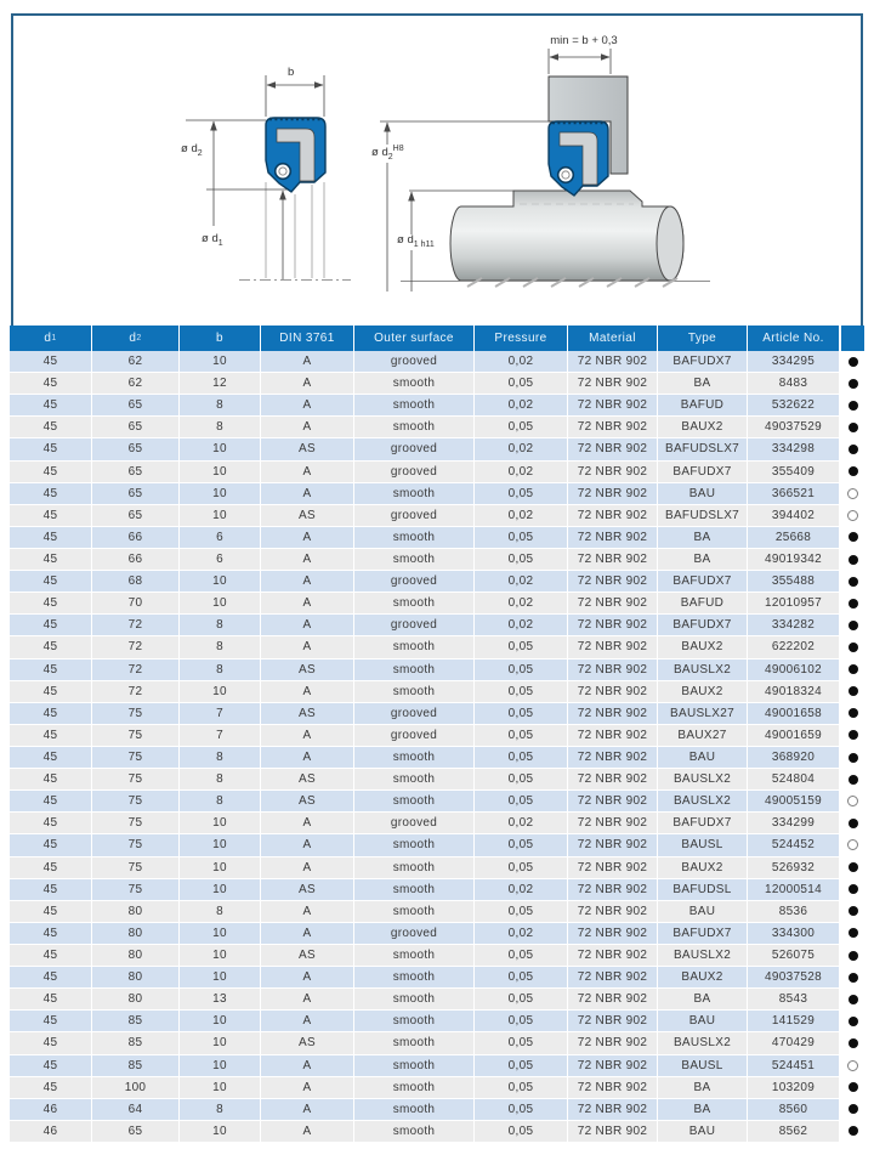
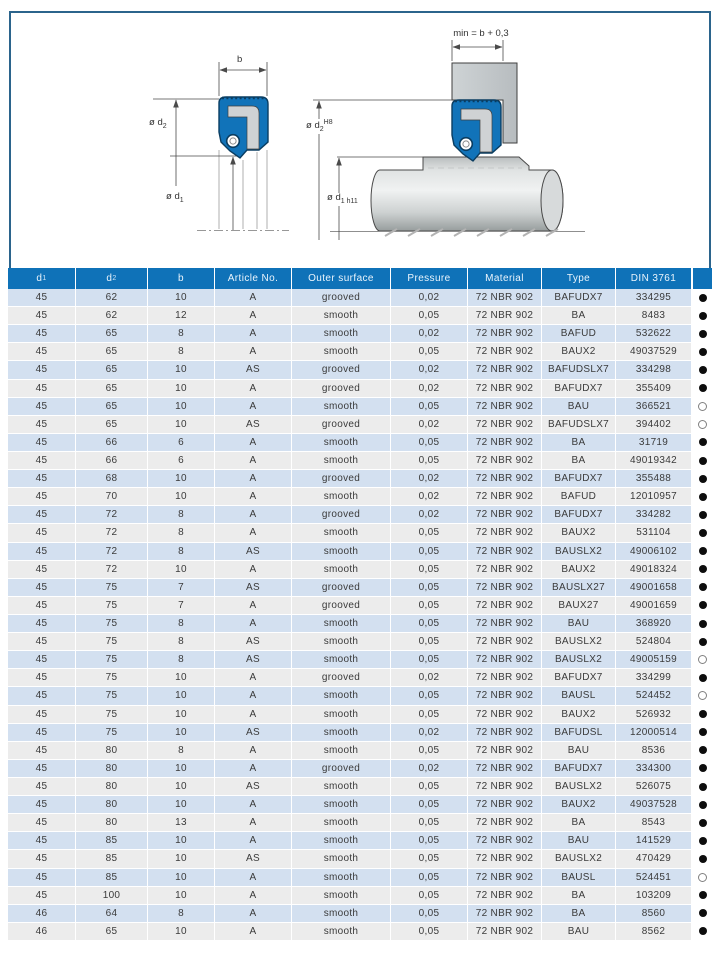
  b
  min = b + 0,3
  d
  d
  b
- DIN 3761
+ Article No.
  Outer surface
  Pressure
  Material
  Type
- Article No.
+ DIN 3761
  45
  62
  10
  A
  grooved
  0,02
  72 NBR 902
  BAFUDX7
  334295
  45
  62
  12
  A
  smooth
  0,05
  72 NBR 902
  BA
  8483
  45
  65
  8
  A
  smooth
  0,02
  72 NBR 902
  BAFUD
  532622
  45
  65
  8
  A
  smooth
  0,05
  72 NBR 902
  BAUX2
  49037529
  45
  65
  10
  AS
  grooved
  0,02
  72 NBR 902
  BAFUDSLX7
  334298
  45
  65
  10
  A
  grooved
  0,02
  72 NBR 902
  BAFUDX7
  355409
  45
  65
  10
  A
  smooth
  0,05
  72 NBR 902
  BAU
  366521
  45
  65
  10
  AS
  grooved
  0,02
  72 NBR 902
  BAFUDSLX7
  394402
  45
  66
  6
  A
  smooth
  0,05
  72 NBR 902
  BA
- 25668
+ 31719
  45
  66
  6
  A
  smooth
  0,05
  72 NBR 902
  BA
  49019342
  45
  68
  10
  A
  grooved
  0,02
  72 NBR 902
  BAFUDX7
  355488
  45
  70
  10
  A
  smooth
  0,02
  72 NBR 902
  BAFUD
  12010957
  45
  72
  8
  A
  grooved
  0,02
  72 NBR 902
  BAFUDX7
  334282
  45
  72
  8
  A
  smooth
  0,05
  72 NBR 902
  BAUX2
- 622202
+ 531104
  45
  72
  8
  AS
  smooth
  0,05
  72 NBR 902
  BAUSLX2
  49006102
  45
  72
  10
  A
  smooth
  0,05
  72 NBR 902
  BAUX2
  49018324
  45
  75
  7
  AS
  grooved
  0,05
  72 NBR 902
  BAUSLX27
  49001658
  45
  75
  7
  A
  grooved
  0,05
  72 NBR 902
  BAUX27
  49001659
  45
  75
  8
  A
  smooth
  0,05
  72 NBR 902
  BAU
  368920
  45
  75
  8
  AS
  smooth
  0,05
  72 NBR 902
  BAUSLX2
  524804
  45
  75
  8
  AS
  smooth
  0,05
  72 NBR 902
  BAUSLX2
  49005159
  45
  75
  10
  A
  grooved
  0,02
  72 NBR 902
  BAFUDX7
  334299
  45
  75
  10
  A
  smooth
  0,05
  72 NBR 902
  BAUSL
  524452
  45
  75
  10
  A
  smooth
  0,05
  72 NBR 902
  BAUX2
  526932
  45
  75
  10
  AS
  smooth
  0,02
  72 NBR 902
  BAFUDSL
  12000514
  45
  80
  8
  A
  smooth
  0,05
  72 NBR 902
  BAU
  8536
  45
  80
  10
  A
  grooved
  0,02
  72 NBR 902
  BAFUDX7
  334300
  45
  80
  10
  AS
  smooth
  0,05
  72 NBR 902
  BAUSLX2
  526075
  45
  80
  10
  A
  smooth
  0,05
  72 NBR 902
  BAUX2
  49037528
  45
  80
  13
  A
  smooth
  0,05
  72 NBR 902
  BA
  8543
  45
  85
  10
  A
  smooth
  0,05
  72 NBR 902
  BAU
  141529
  45
  85
  10
  AS
  smooth
  0,05
  72 NBR 902
  BAUSLX2
  470429
  45
  85
  10
  A
  smooth
  0,05
  72 NBR 902
  BAUSL
  524451
  45
  100
  10
  A
  smooth
  0,05
  72 NBR 902
  BA
  103209
  46
  64
  8
  A
  smooth
  0,05
  72 NBR 902
  BA
  8560
  46
  65
  10
  A
  smooth
  0,05
  72 NBR 902
  BAU
  8562
